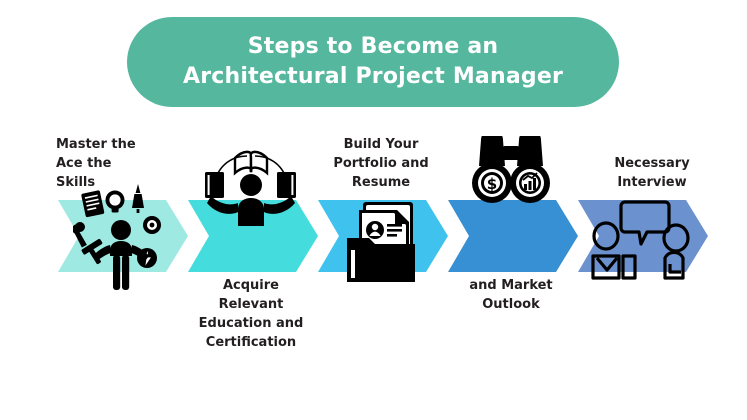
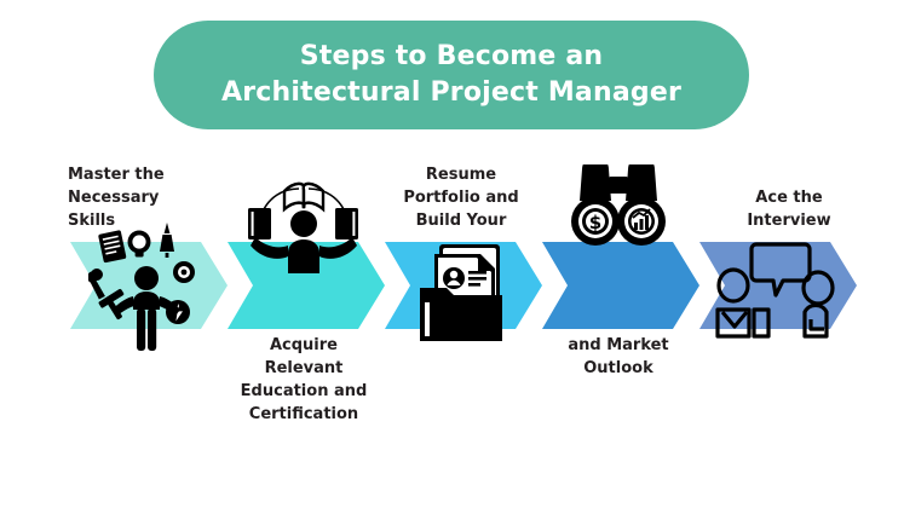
  Steps to Become an
  Architectural Project Manager
  Master the
- Ace the
+ Necessary
  Skills
  Acquire
  Relevant
  Education and
  Certification
- Build Your
+ Resume
  Portfolio and
- Resume
+ Build Your
  and Market
  Outlook
  $
- Necessary
+ Ace the
  Interview
